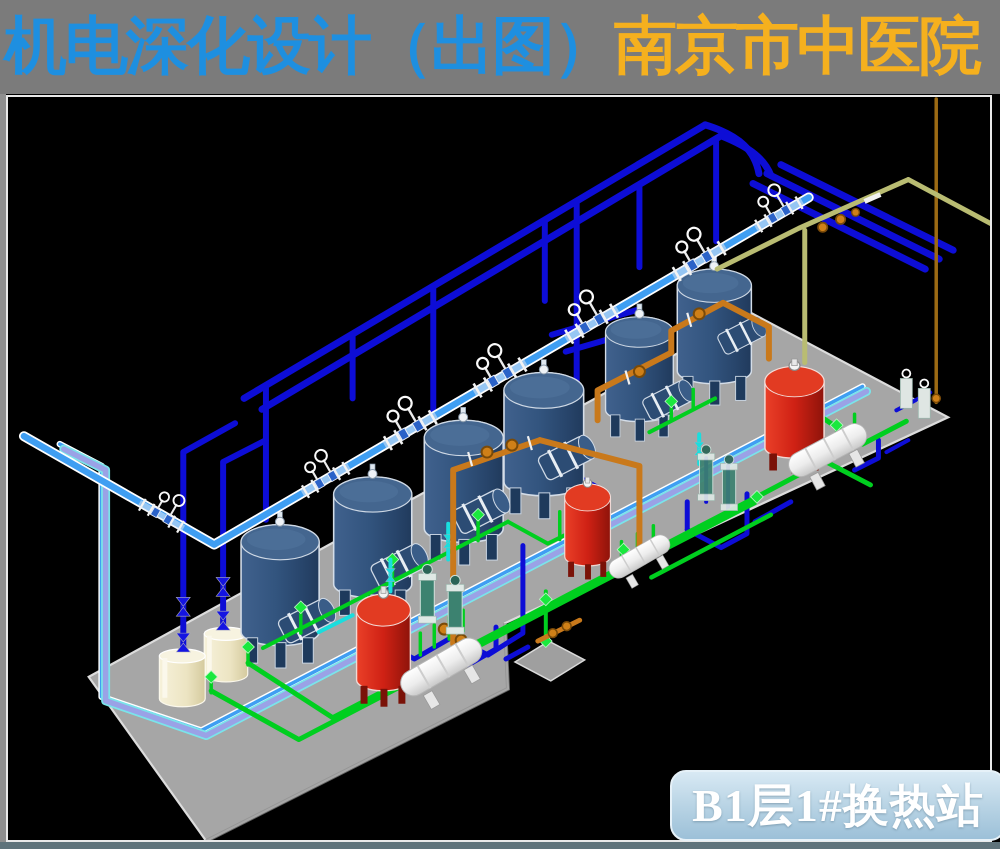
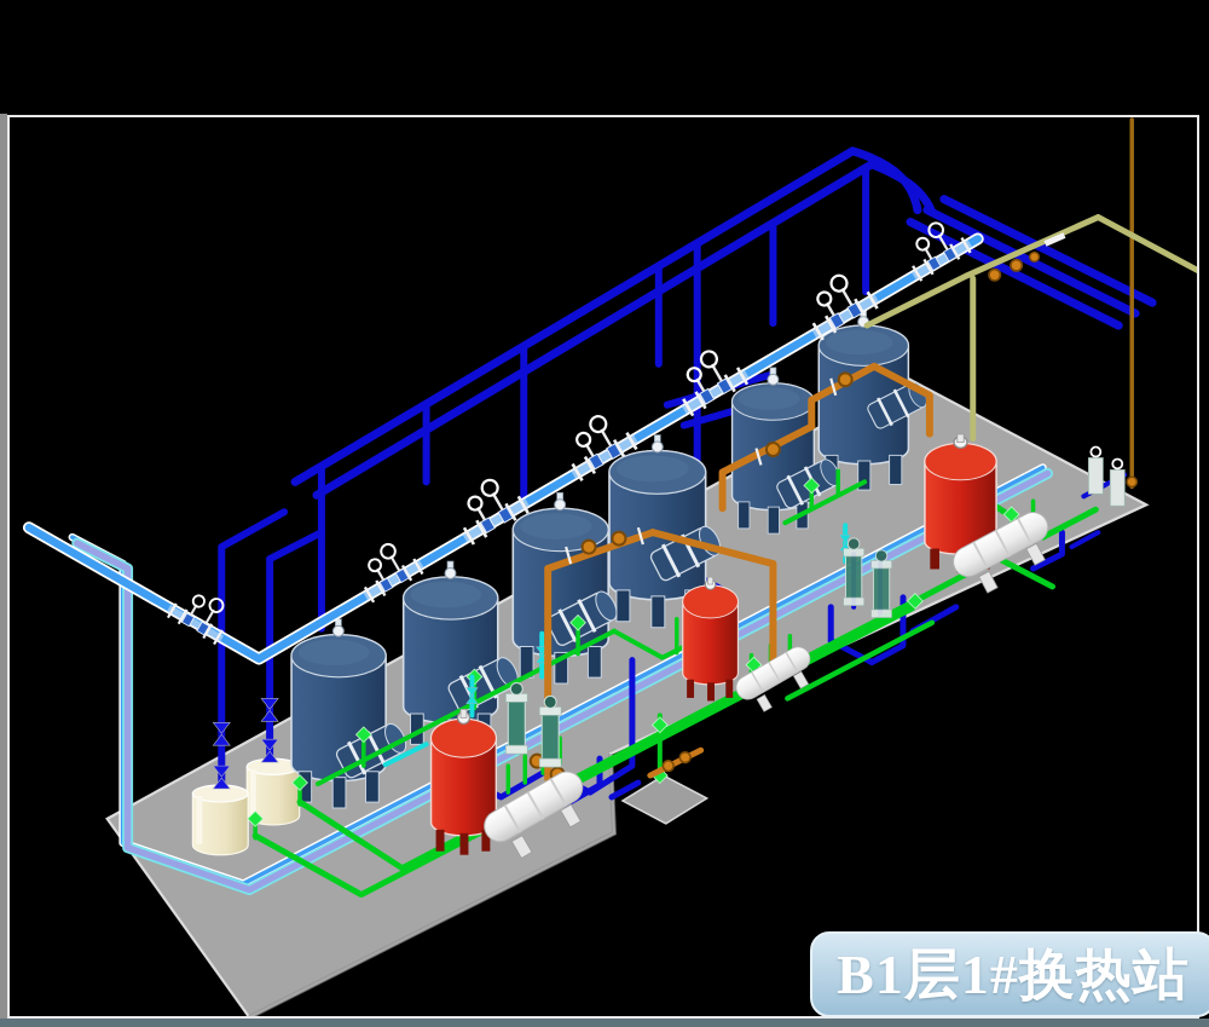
- 机电深化设计（出图）南京市中医院
  B1层1#换热站
